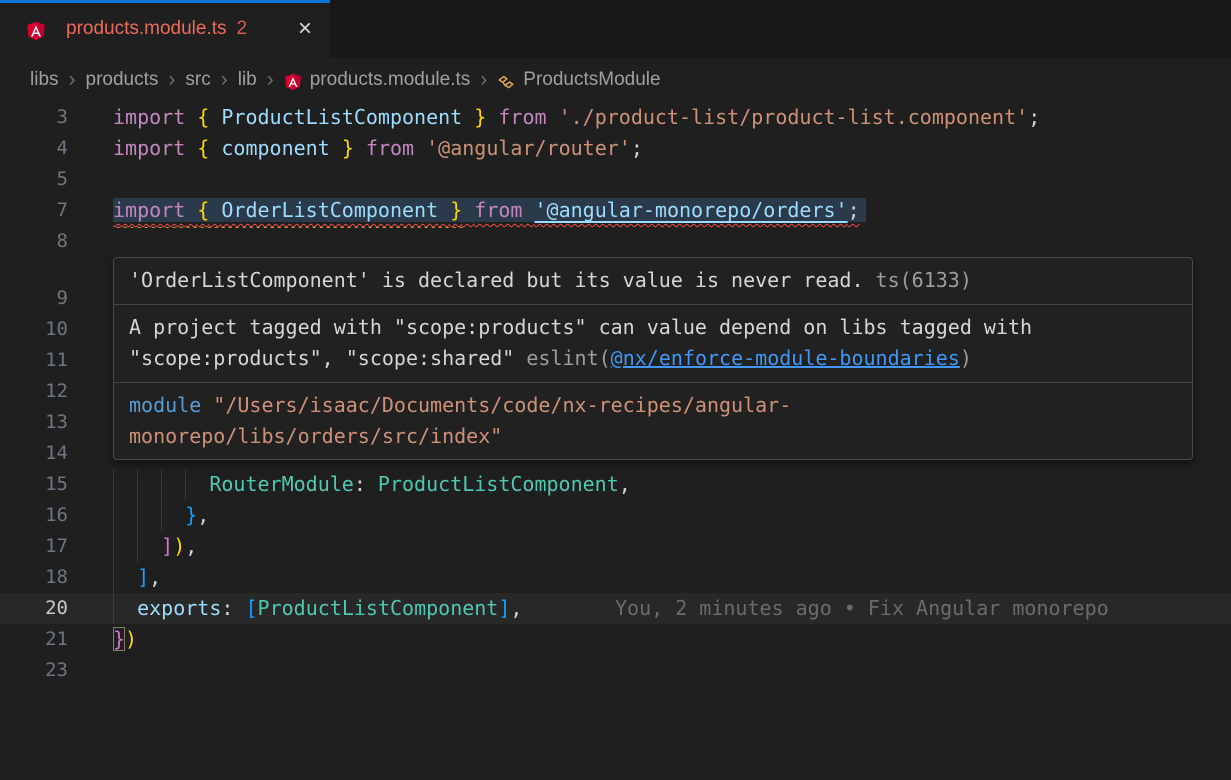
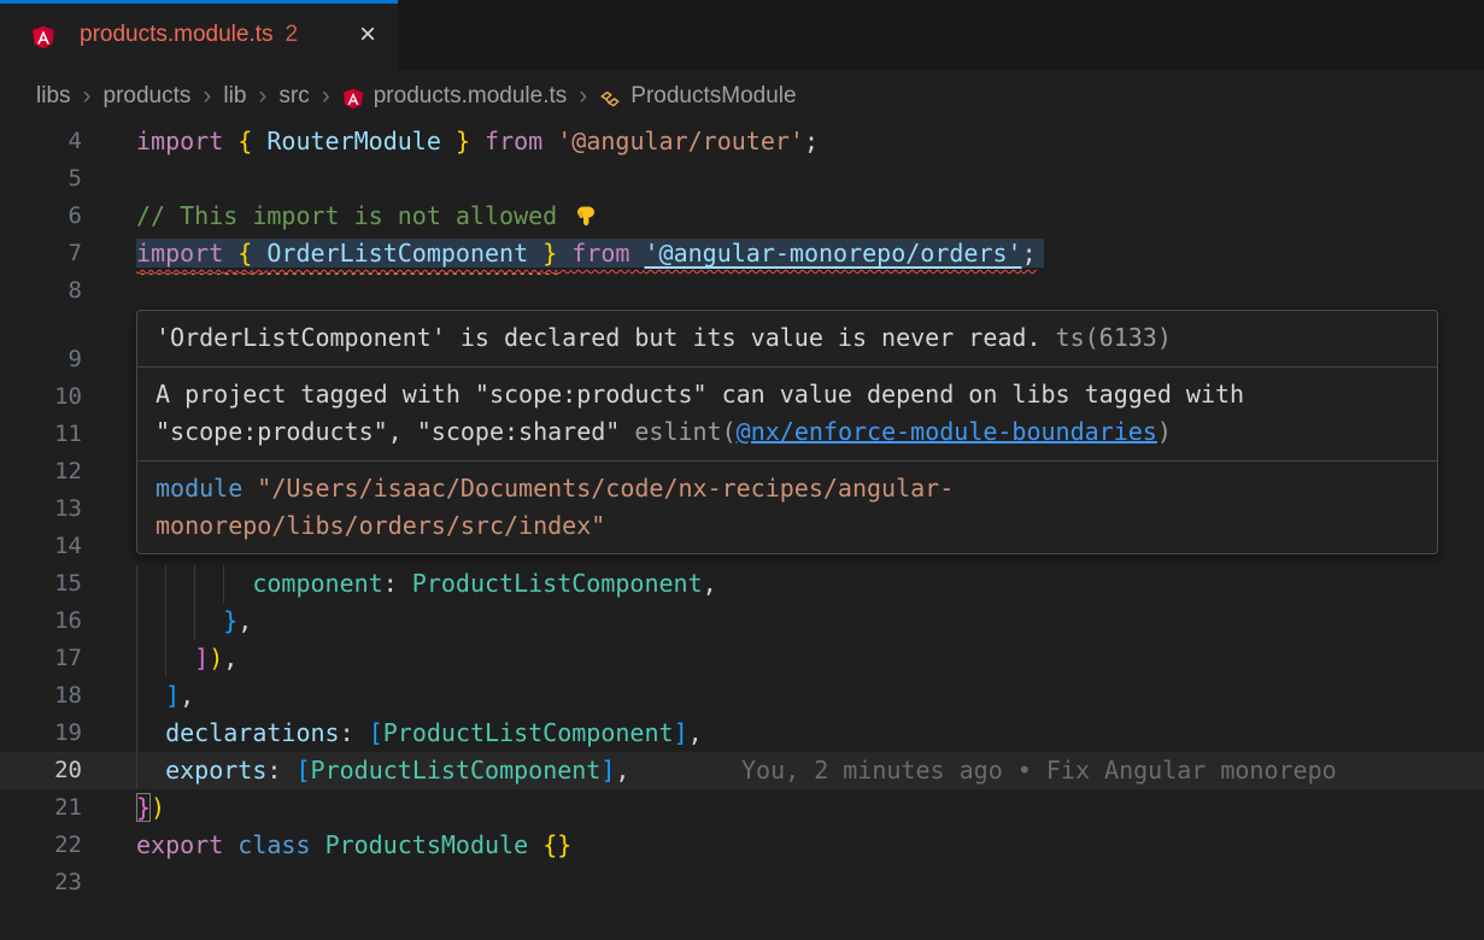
  products.module.ts
  2
  ×
  libs
  ›
  products
  ›
- src
+ lib
  ›
- lib
+ src
  ›
  products.module.ts
  ›
  ProductsModule
- 3 import { ProductListComponent } from './product-list/product-list.component';
- 4 import { component } from '@angular/router';
+ 4 import { RouterModule } from '@angular/router';
  5
+ 6 // This import is not allowed
  7 import { OrderListComponent } from '@angular-monorepo/orders';
  8
  9
  10
  11
  12
  13
  14
- 15 RouterModule: ProductListComponent,
+ 15 component: ProductListComponent,
  16 },
  17 ]),
  18 ],
+ 19 declarations: [ProductListComponent],
  20 exports: [ProductListComponent],
  You, 2 minutes ago • Fix Angular monorepo
  21 })
+ 22 export class ProductsModule {}
  23
  'OrderListComponent' is declared but its value is never read. ts(6133)
  A project tagged with "scope:products" can value depend on libs tagged with
  "scope:products", "scope:shared" eslint(@nx/enforce-module-boundaries)
  module "/Users/isaac/Documents/code/nx-recipes/angular-
  monorepo/libs/orders/src/index"
